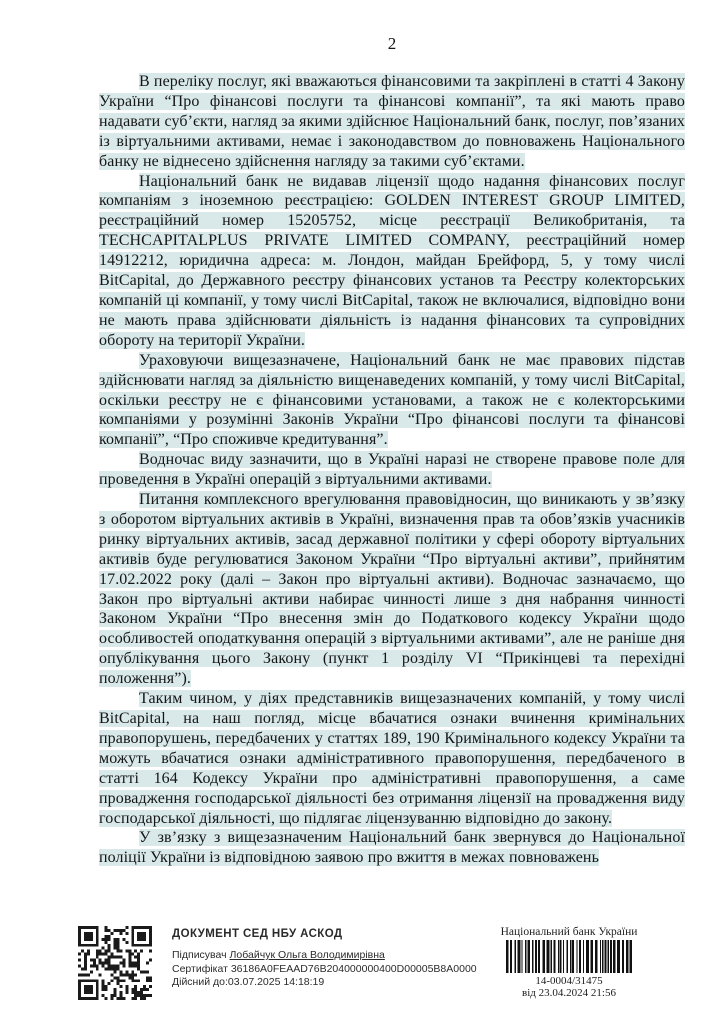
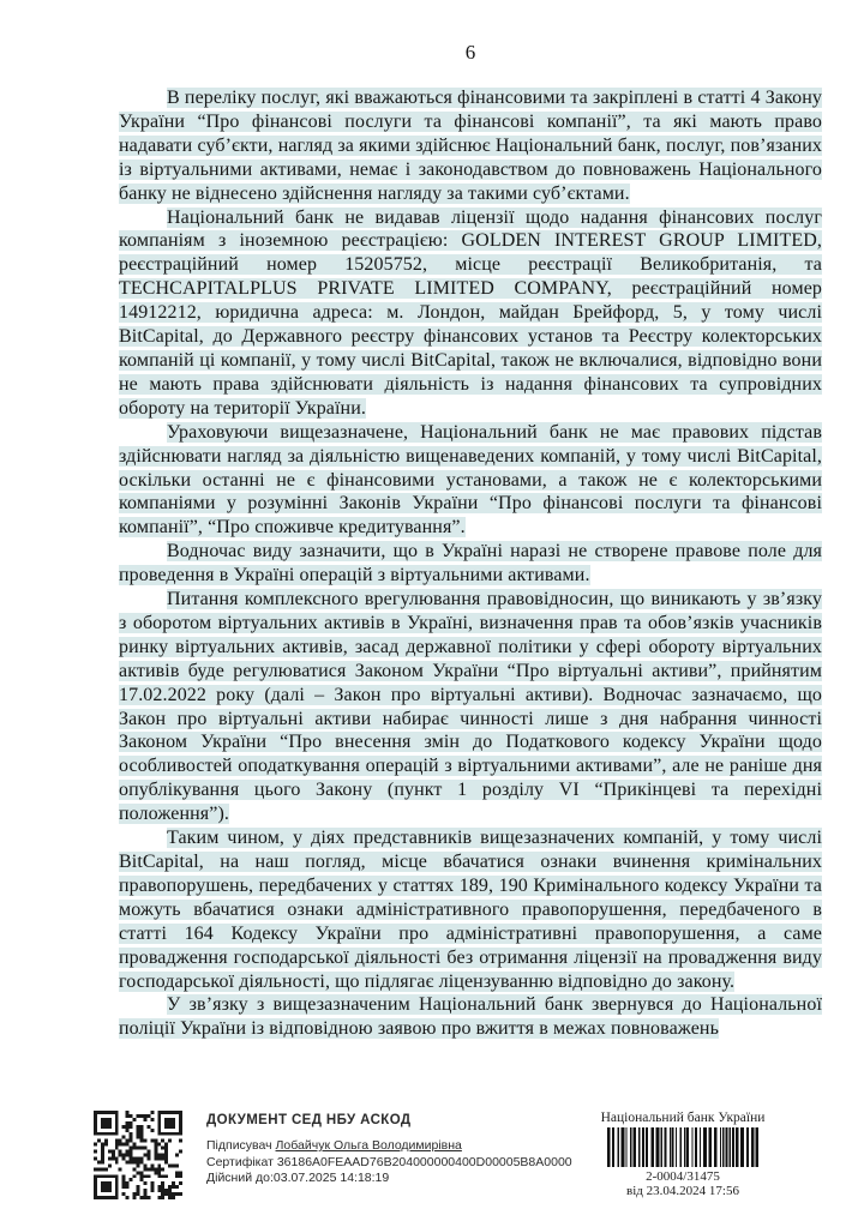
- 2
+ 6
  В переліку послуг, які вважаються фінансовими та закріплені в статті 4 Закону України “Про фінансові послуги та фінансові компанії”, та які мають право надавати суб’єкти, нагляд за якими здійснює Національний банк, послуг, пов’язаних із віртуальними активами, немає і законодавством до повноважень Національного банку не віднесено здійснення нагляду за такими суб’єктами.
  Національний банк не видавав ліцензії щодо надання фінансових послуг компаніям з іноземною реєстрацією: GOLDEN INTEREST GROUP LIMITED, реєстраційний номер 15205752, місце реєстрації Великобританія, та TECHCAPITALPLUS PRIVATE LIMITED COMPANY, реєстраційний номер 14912212, юридична адреса: м. Лондон, майдан Брейфорд, 5, у тому числі BitCapital, до Державного реєстру фінансових установ та Реєстру колекторських компаній ці компанії, у тому числі BitCapital, також не включалися, відповідно вони не мають права здійснювати діяльність із надання фінансових та супровідних обороту на території України.
- Ураховуючи вищезазначене, Національний банк не має правових підстав здійснювати нагляд за діяльністю вищенаведених компаній, у тому числі BitCapital, оскільки реєстру не є фінансовими установами, а також не є колекторськими компаніями у розумінні Законів України “Про фінансові послуги та фінансові компанії”, “Про споживче кредитування”.
+ Ураховуючи вищезазначене, Національний банк не має правових підстав здійснювати нагляд за діяльністю вищенаведених компаній, у тому числі BitCapital, оскільки останні не є фінансовими установами, а також не є колекторськими компаніями у розумінні Законів України “Про фінансові послуги та фінансові компанії”, “Про споживче кредитування”.
  Водночас виду зазначити, що в Україні наразі не створене правове поле для проведення в Україні операцій з віртуальними активами.
  Питання комплексного врегулювання правовідносин, що виникають у зв’язку з оборотом віртуальних активів в Україні, визначення прав та обов’язків учасників ринку віртуальних активів, засад державної політики у сфері обороту віртуальних активів буде регулюватися Законом України “Про віртуальні активи”, прийнятим 17.02.2022 року (далі – Закон про віртуальні активи). Водночас зазначаємо, що Закон про віртуальні активи набирає чинності лише з дня набрання чинності Законом України “Про внесення змін до Податкового кодексу України щодо особливостей оподаткування операцій з віртуальними активами”, але не раніше дня опублікування цього Закону (пункт 1 розділу VI “Прикінцеві та перехідні положення”).
  Таким чином, у діях представників вищезазначених компаній, у тому числі BitCapital, на наш погляд, місце вбачатися ознаки вчинення кримінальних правопорушень, передбачених у статтях 189, 190 Кримінального кодексу України та можуть вбачатися ознаки адміністративного правопорушення, передбаченого в статті 164 Кодексу України про адміністративні правопорушення, а саме провадження господарської діяльності без отримання ліцензії на провадження виду господарської діяльності, що підлягає ліцензуванню відповідно до закону.
  У зв’язку з вищезазначеним Національний банк звернувся до Національної поліції України із відповідною заявою про вжиття в межах повноважень
  ДОКУМЕНТ СЕД НБУ АСКОД
  Підписувач Лобайчук Ольга Володимирівна
  Сертифікат 36186A0FEAAD76B204000000400D00005B8A0000
  Дійсний до:03.07.2025 14:18:19
  Національний банк України
- 14-0004/31475
+ 2-0004/31475
- від 23.04.2024 21:56
+ від 23.04.2024 17:56
